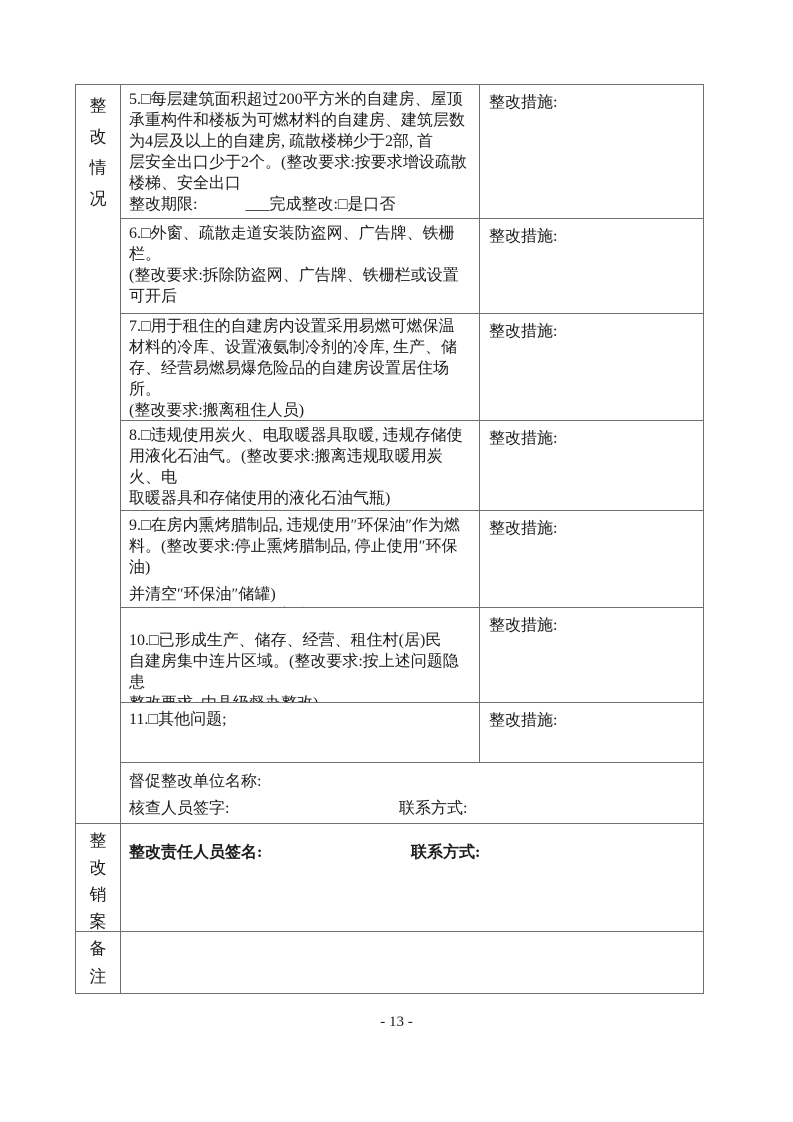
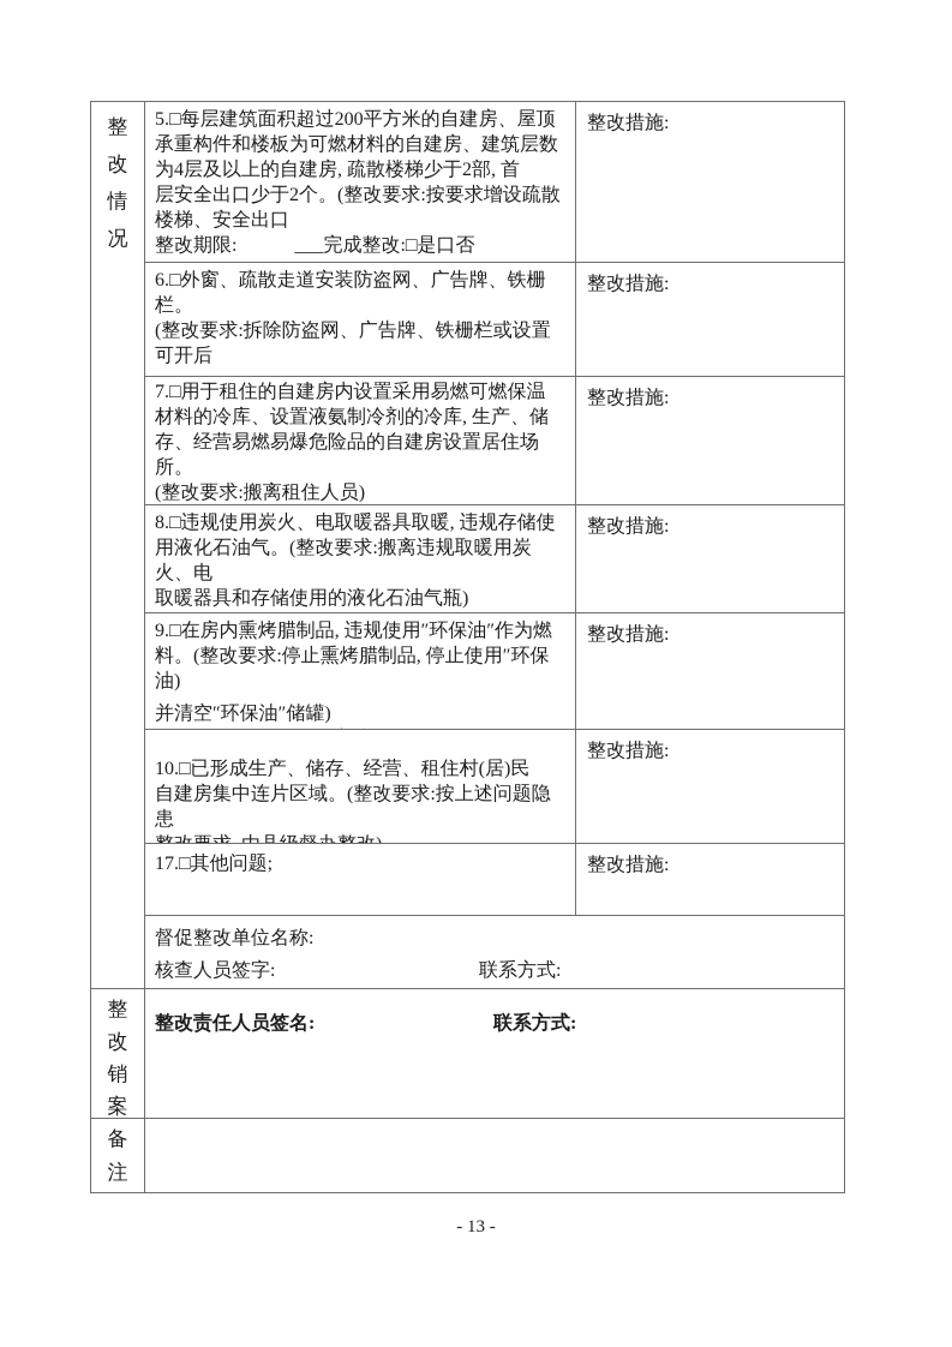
  整改情况
  5.□每层建筑面积超过200平方米的自建房、屋顶
  承重构件和楼板为可燃材料的自建房、建筑层数
  为4层及以上的自建房, 疏散楼梯少于2部, 首
  层安全出口少于2个。(整改要求:按要求增设疏散
  楼梯、安全出口
  整改期限: ___完成整改:□是口否
  整改措施:
  6.□外窗、疏散走道安装防盗网、广告牌、铁栅栏。
  (整改要求:拆除防盗网、广告牌、铁栅栏或设置可开后
  整改措施:
  7.□用于租住的自建房内设置采用易燃可燃保温
  材料的冷库、设置液氨制冷剂的冷库, 生产、储
  存、经营易燃易爆危险品的自建房设置居住场所。
  (整改要求:搬离租住人员)
  整改措施:
  8.□违规使用炭火、电取暖器具取暖, 违规存储使
  用液化石油气。(整改要求:搬离违规取暖用炭火、电
  取暖器具和存储使用的液化石油气瓶)
  整改措施:
  9.□在房内熏烤腊制品, 违规使用″环保油″作为燃
  料。(整改要求:停止熏烤腊制品, 停止使用″环保油)
  并清空″环保油″储罐)
  整改措施:
  10.□已形成生产、储存、经营、租住村(居)民
  自建房集中连片区域。(整改要求:按上述问题隐患
  整改措施:
- 11.□其他问题;
+ 17.□其他问题;
  整改措施:
  督促整改单位名称:
  核查人员签字: 联系方式:
  整改销案
  整改责任人员签名: 联系方式:
  备注
  - 13 -
